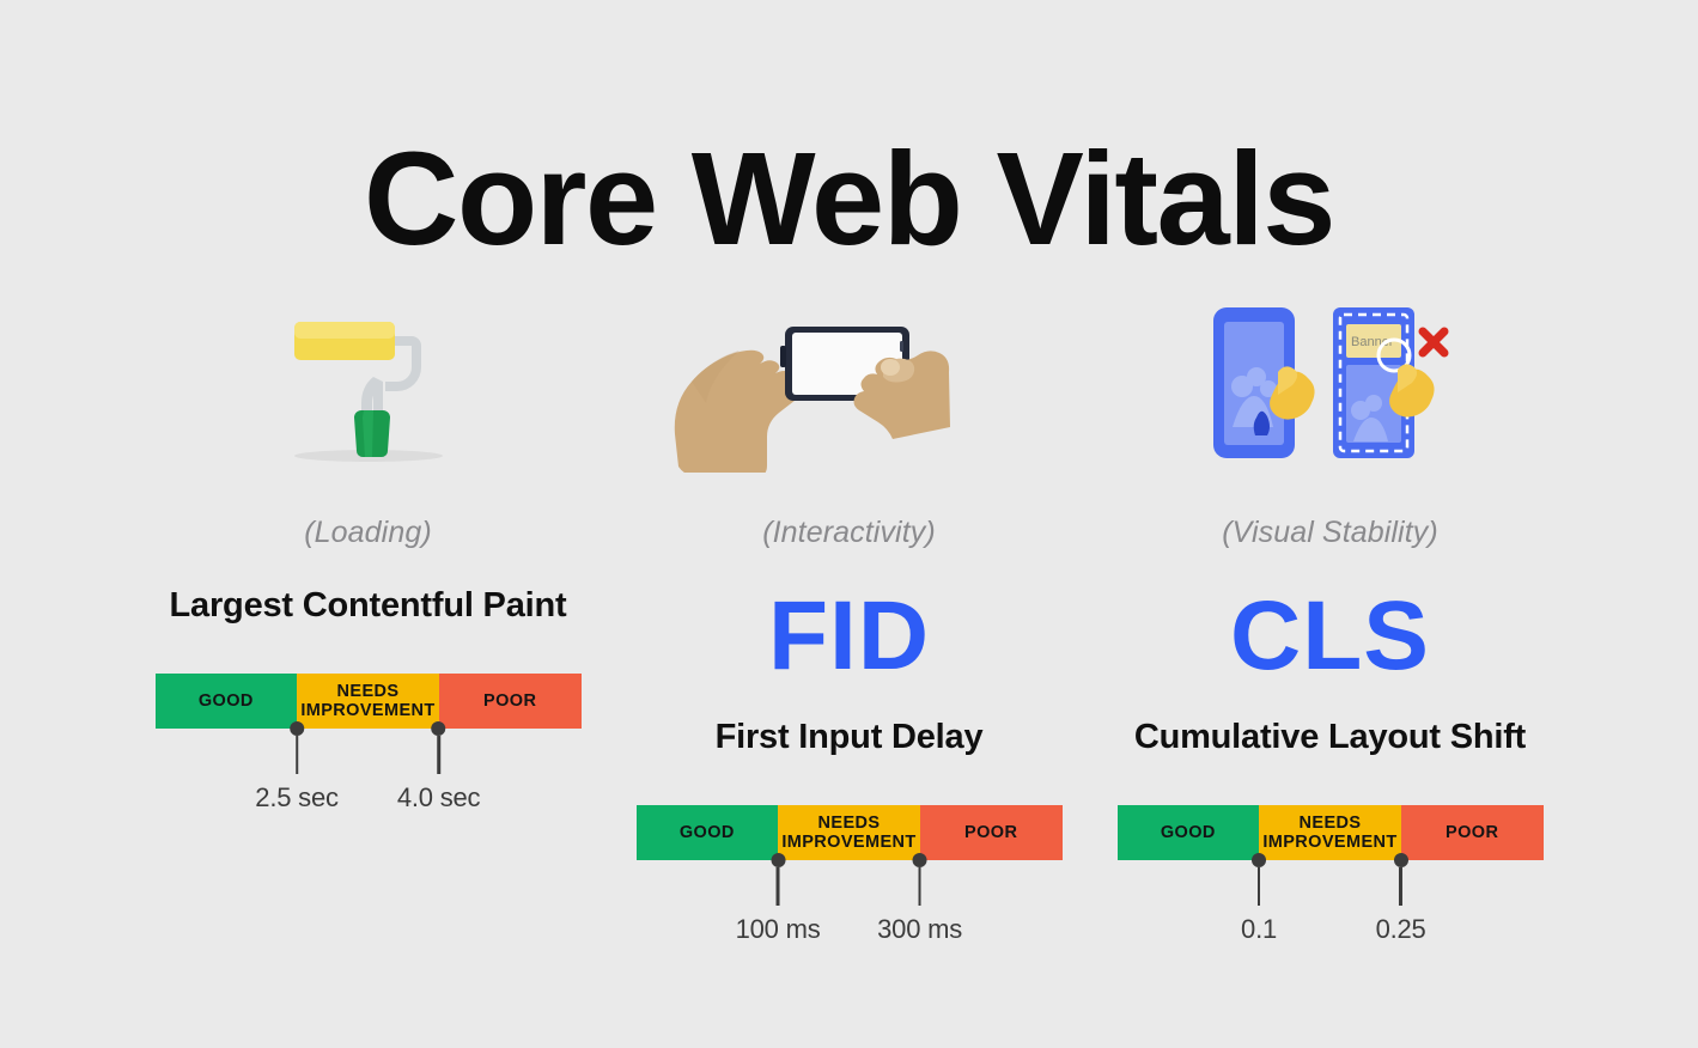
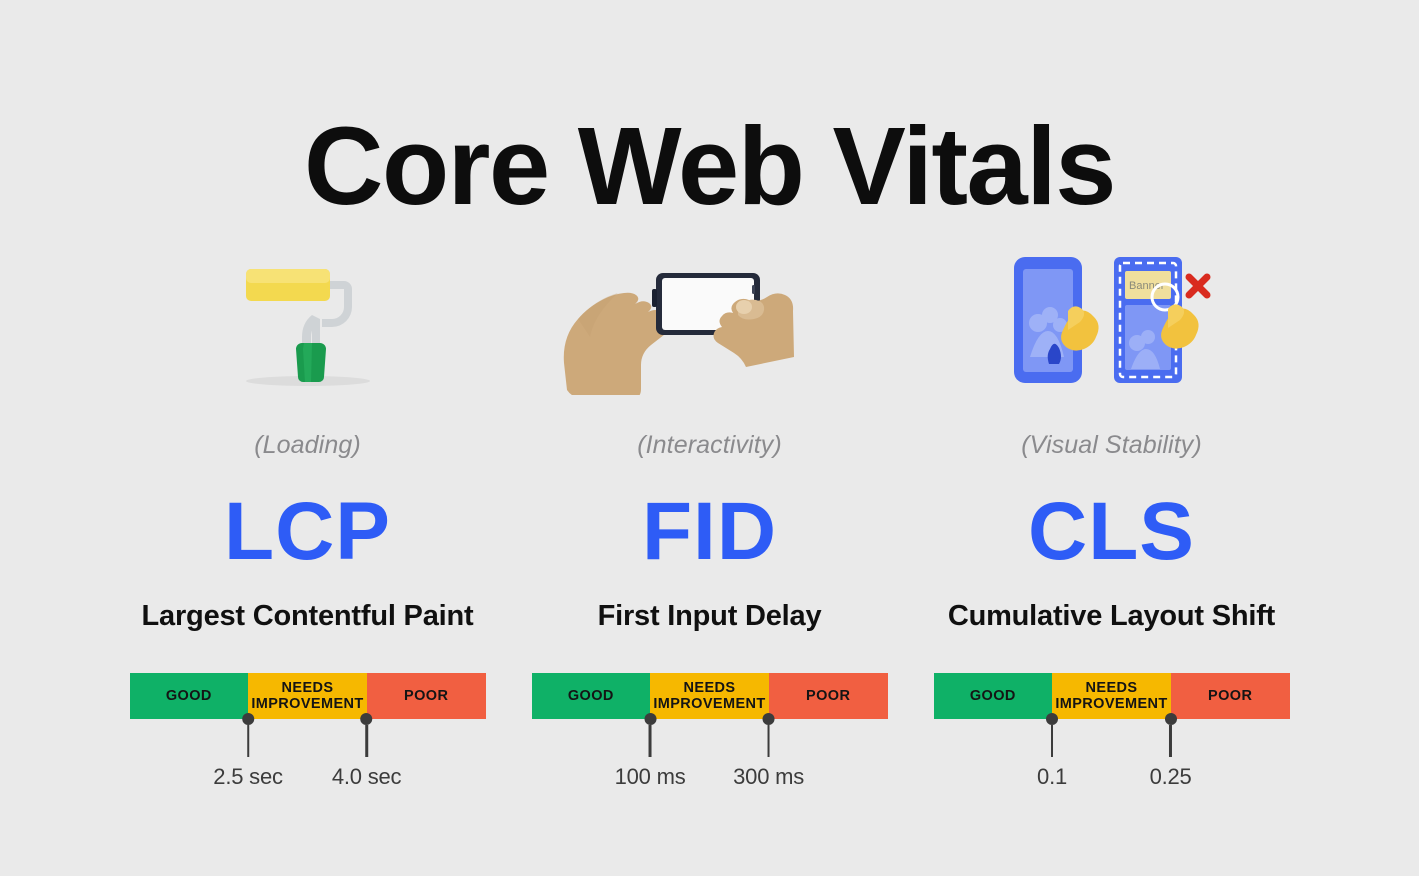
  Core Web Vitals
  (Loading)
+ LCP
  Largest Contentful Paint
  GOOD
  NEEDS IMPROVEMENT
  POOR
  2.5 sec
  4.0 sec
  (Interactivity)
  FID
  First Input Delay
  GOOD
  NEEDS IMPROVEMENT
  POOR
  100 ms
  300 ms
  Bannr
  (Visual Stability)
  CLS
  Cumulative Layout Shift
  GOOD
  NEEDS IMPROVEMENT
  POOR
  0.1
  0.25
